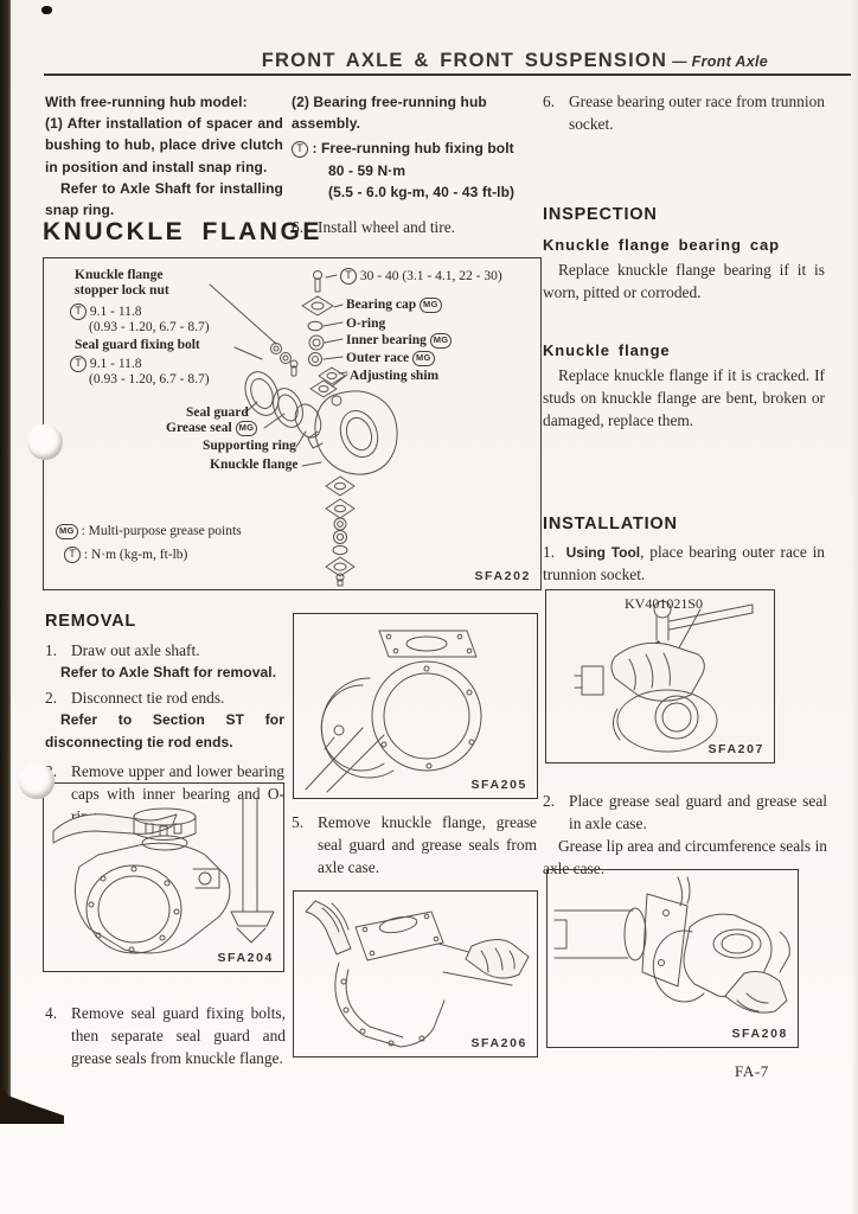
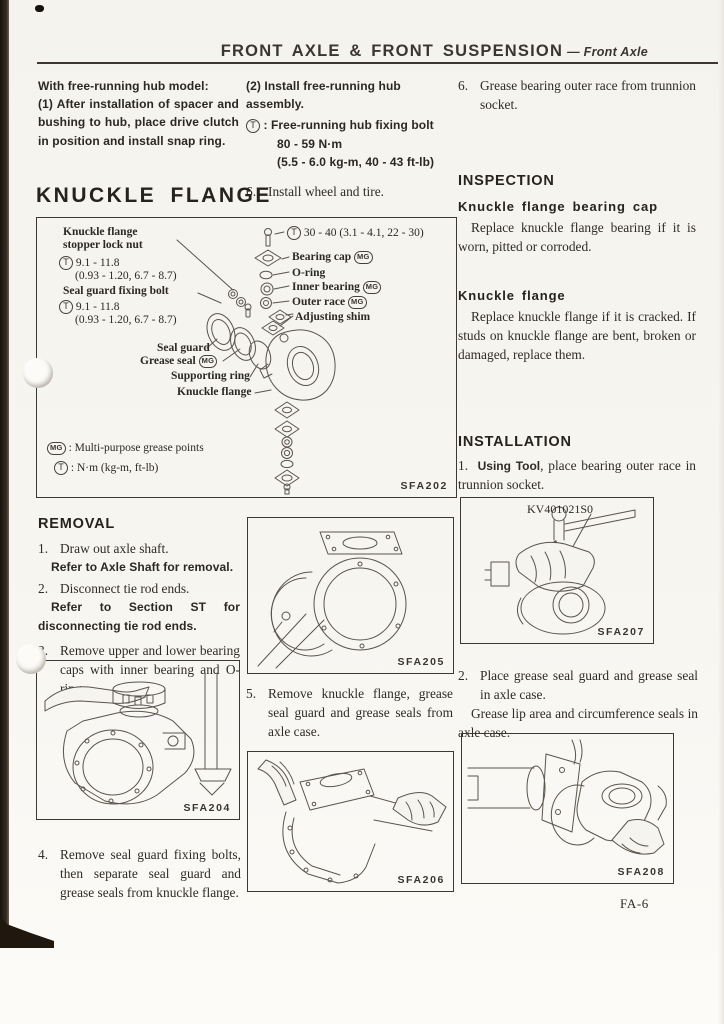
  FRONT AXLE & FRONT SUSPENSION — Front Axle
  With free-running hub model:
  (1) After installation of spacer and bushing to hub, place drive clutch in position and install snap ring.
- Refer to Axle Shaft for installing snap ring.
- (2) Bearing free-running hub assembly.
+ (2) Install free-running hub assembly.
  T : Free-running hub fixing bolt
  80 - 59 N·m
  (5.5 - 6.0 kg-m, 40 - 43 ft-lb)
  6.
  Install wheel and tire.
  6.
  Grease bearing outer race from trunnion socket.
  KNUCKLE FLANGE
  Knuckle flange
  stopper lock nut
  T 9.1 - 11.8
  (0.93 - 1.20, 6.7 - 8.7)
  Seal guard fixing bolt
  T 9.1 - 11.8
  (0.93 - 1.20, 6.7 - 8.7)
  T 30 - 40 (3.1 - 4.1, 22 - 30)
  Bearing cap MG
  O-ring
  Inner bearing MG
  Outer race MG
  Adjusting shim
  Seal guard
  Grease seal MG
  Supporting ring
  Knuckle flange
  MG : Multi-purpose grease points
  T : N·m (kg-m, ft-lb)
  SFA202
  INSPECTION
  Knuckle flange bearing cap
  Replace knuckle flange bearing if it is worn, pitted or corroded.
  Knuckle flange
  Replace knuckle flange if it is cracked. If studs on knuckle flange are bent, broken or damaged, replace them.
  INSTALLATION
  1. Using Tool, place bearing outer race in trunnion socket.
  KV401021S0
  SFA207
  2.
  Place grease seal guard and grease seal in axle case.
  Grease lip area and circumference seals in axle case.
  SFA208
- FA-7
+ FA-6
  REMOVAL
  1.
  Draw out axle shaft.
  Refer to Axle Shaft for removal.
  2.
  Disconnect tie rod ends.
  Refer to Section ST for disconnecting tie rod ends.
  Remove upper and lower bearing caps with inner bearing and O-ri
  SFA204
  4.
  Remove seal guard fixing bolts, then separate seal guard and grease seals from knuckle flange.
  SFA205
  5.
  Remove knuckle flange, grease seal guard and grease seals from axle case.
  SFA206
